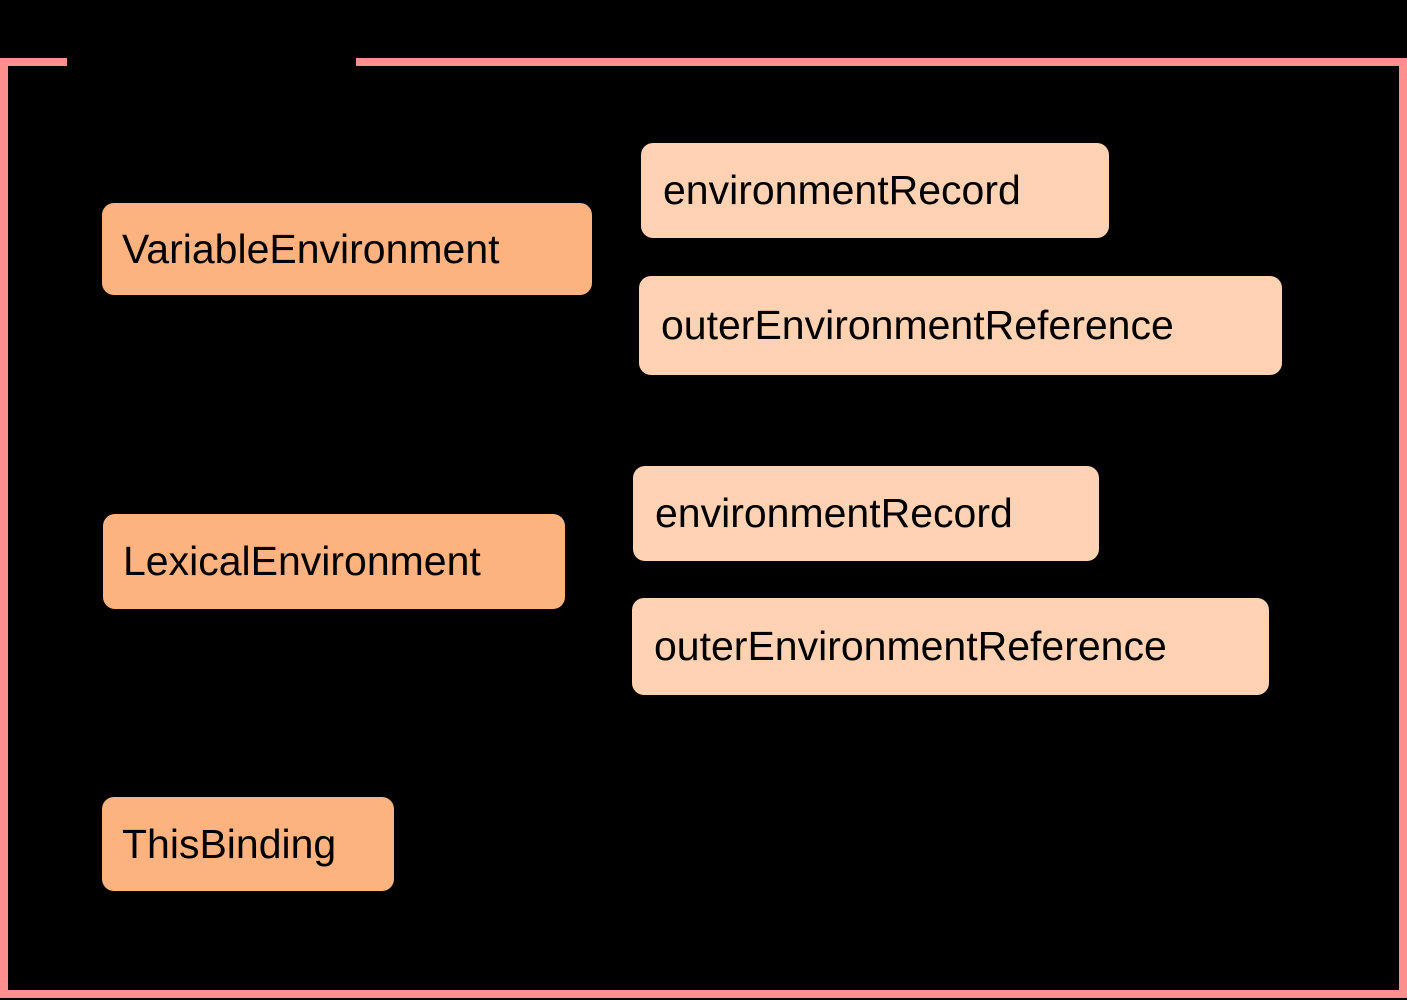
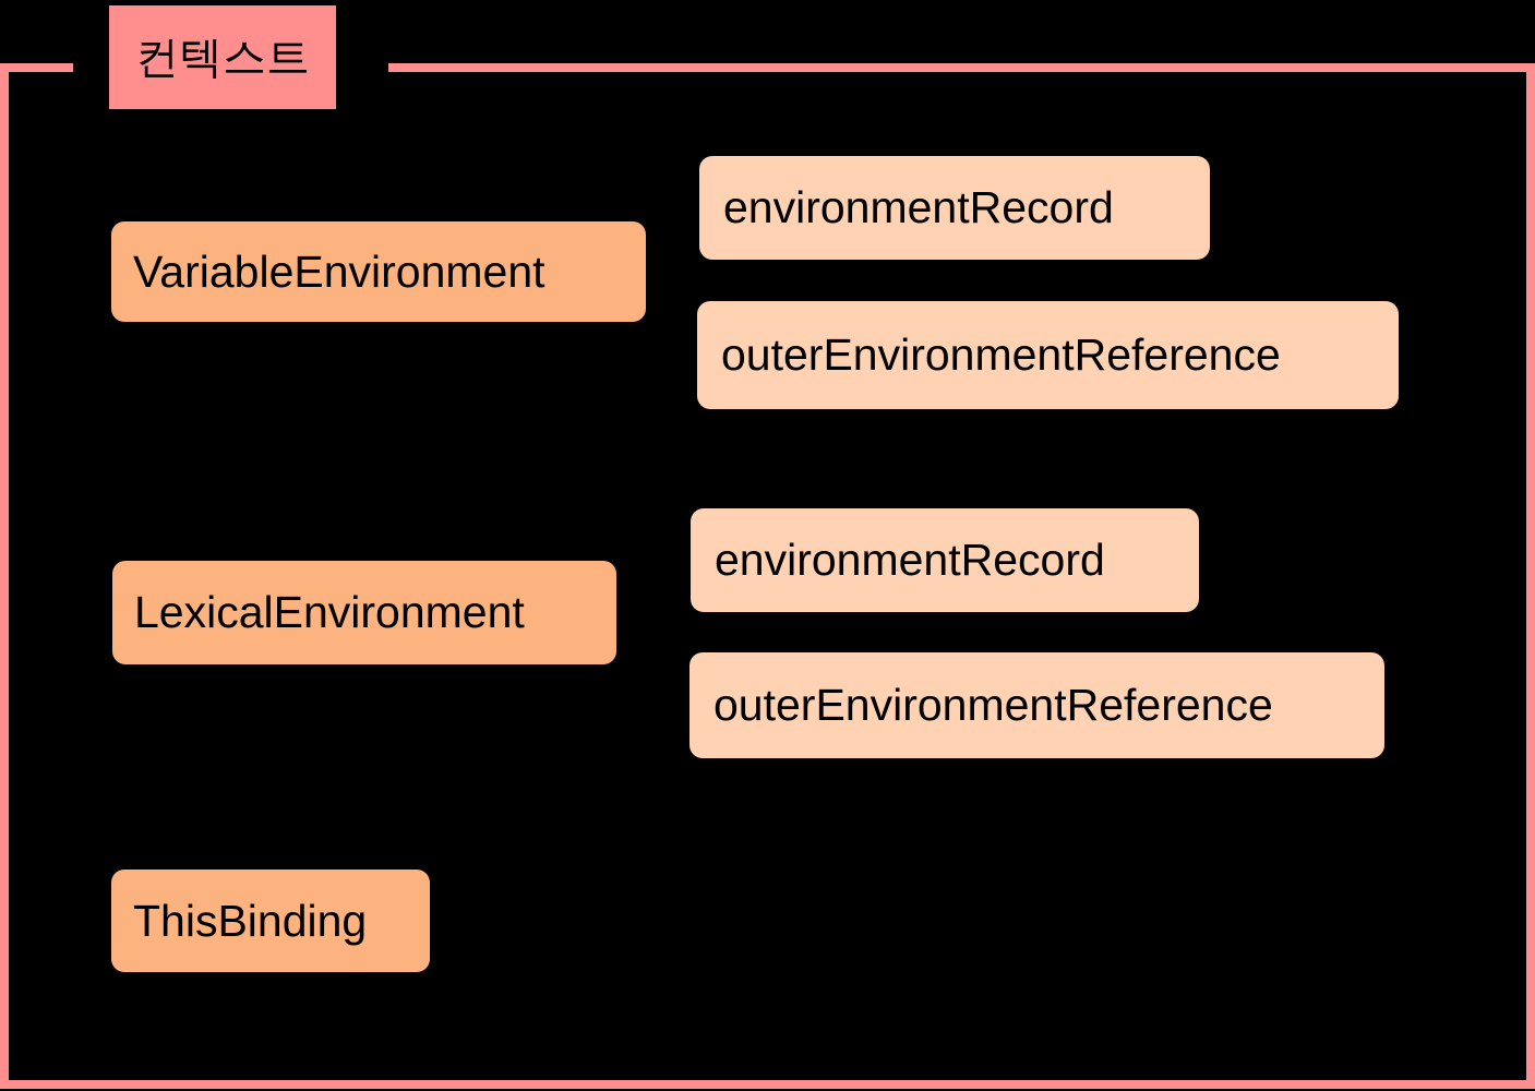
+ 컨텍스트
  VariableEnvironment
  environmentRecord
  outerEnvironmentReference
  LexicalEnvironment
  environmentRecord
  outerEnvironmentReference
  ThisBinding
